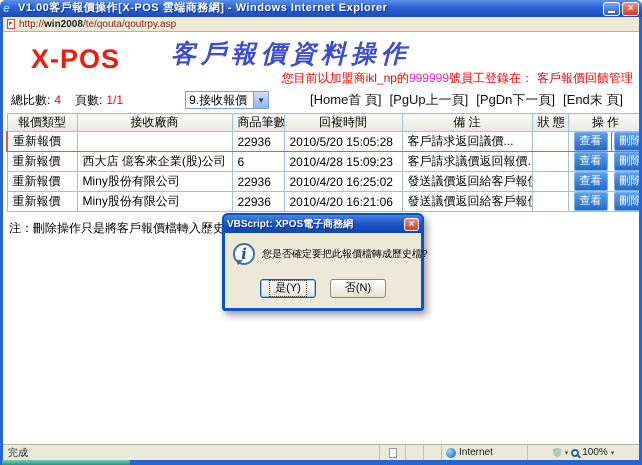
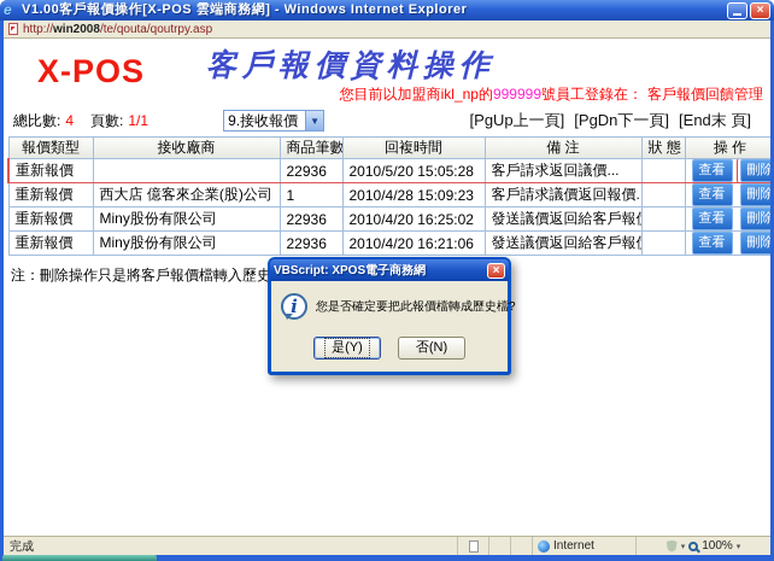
  e
  V1.00客戶報價操作[X-POS 雲端商務網] - Windows Internet Explorer
  ×
  http://win2008/te/qouta/qoutrpy.asp
  X-POS
  客戶報價資料操作
  您目前以加盟商ikl_np的999999號員工登錄在： 客戶報價回饋管理
  總比數:
  4
  頁數:
  1/1
  9.接收報價
  ▼
- [Home首 頁]
  [PgUp上一頁]
  [PgDn下一頁]
  [End末 頁]
  報價類型	接收廠商	商品筆數	回複時間	備 注	狀 態	操 作
  重新報價		22936	2010/5/20 15:05:28	客戶請求返回議價...		查看 刪除
- 重新報價	西大店 億客來企業(股)公司	6	2010/4/28 15:09:23	客戶請求議價返回報價.		查看 刪除
+ 重新報價	西大店 億客來企業(股)公司	1	2010/4/28 15:09:23	客戶請求議價返回報價.		查看 刪除
  重新報價	Miny股份有限公司	22936	2010/4/20 16:25:02	發送議價返回給客戶報		查看 刪除
  重新報價	Miny股份有限公司	22936	2010/4/20 16:21:06	發送議價返回給客戶報		查看 刪除
  VBScript: XPOS電子商務網
  ×
  i
  您是否確定要把此報價檔轉成歷史檔?
  是(Y)
  否(N)
  完成
  Internet
  100%
